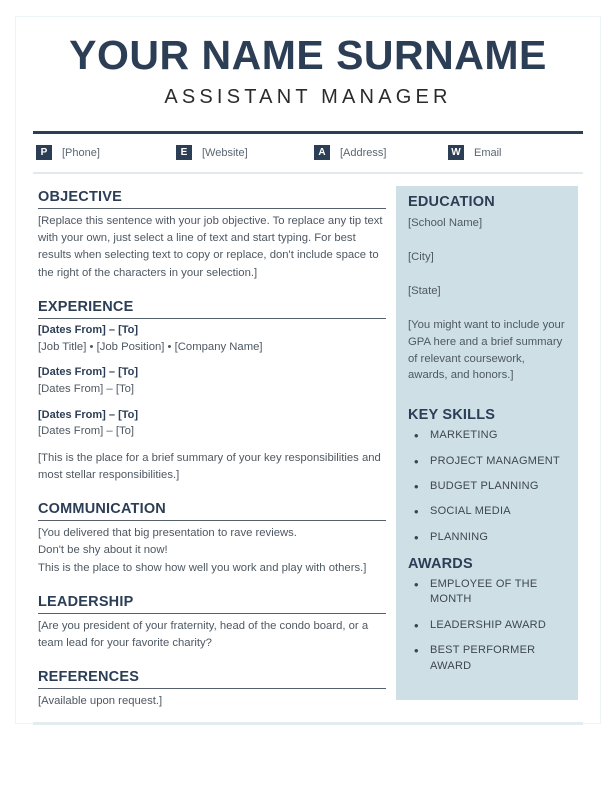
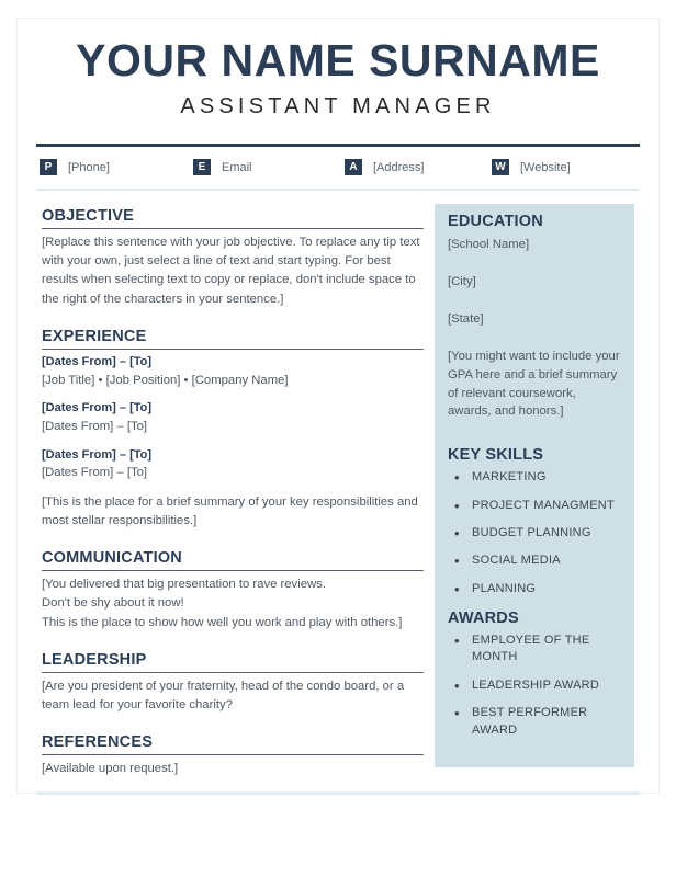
  YOUR NAME SURNAME
  ASSISTANT MANAGER
  P
  [Phone]
  E
- [Website]
+ Email
  A
  [Address]
  W
- Email
+ [Website]
  OBJECTIVE
- [Replace this sentence with your job objective. To replace any tip text with your own, just select a line of text and start typing. For best results when selecting text to copy or replace, don't include space to the right of the characters in your selection.]
+ [Replace this sentence with your job objective. To replace any tip text with your own, just select a line of text and start typing. For best results when selecting text to copy or replace, don't include space to the right of the characters in your sentence.]
  EXPERIENCE
  [Dates From] – [To]
  [Job Title] • [Job Position] • [Company Name]
  [Dates From] – [To]
  [Dates From] – [To]
  [Dates From] – [To]
  [Dates From] – [To]
  [This is the place for a brief summary of your key responsibilities and most stellar responsibilities.]
  COMMUNICATION
  [You delivered that big presentation to rave reviews.
  Don't be shy about it now!
  This is the place to show how well you work and play with others.]
  LEADERSHIP
  [Are you president of your fraternity, head of the condo board, or a
  team lead for your favorite charity?
  REFERENCES
  [Available upon request.]
  EDUCATION
  [School Name]
  [City]
  [State]
  [You might want to include your GPA here and a brief summary of relevant coursework, awards, and honors.]
  KEY SKILLS
  MARKETING
  PROJECT MANAGMENT
  BUDGET PLANNING
  SOCIAL MEDIA
  PLANNING
  AWARDS
  EMPLOYEE OF THE MONTH
  LEADERSHIP AWARD
  BEST PERFORMER AWARD
